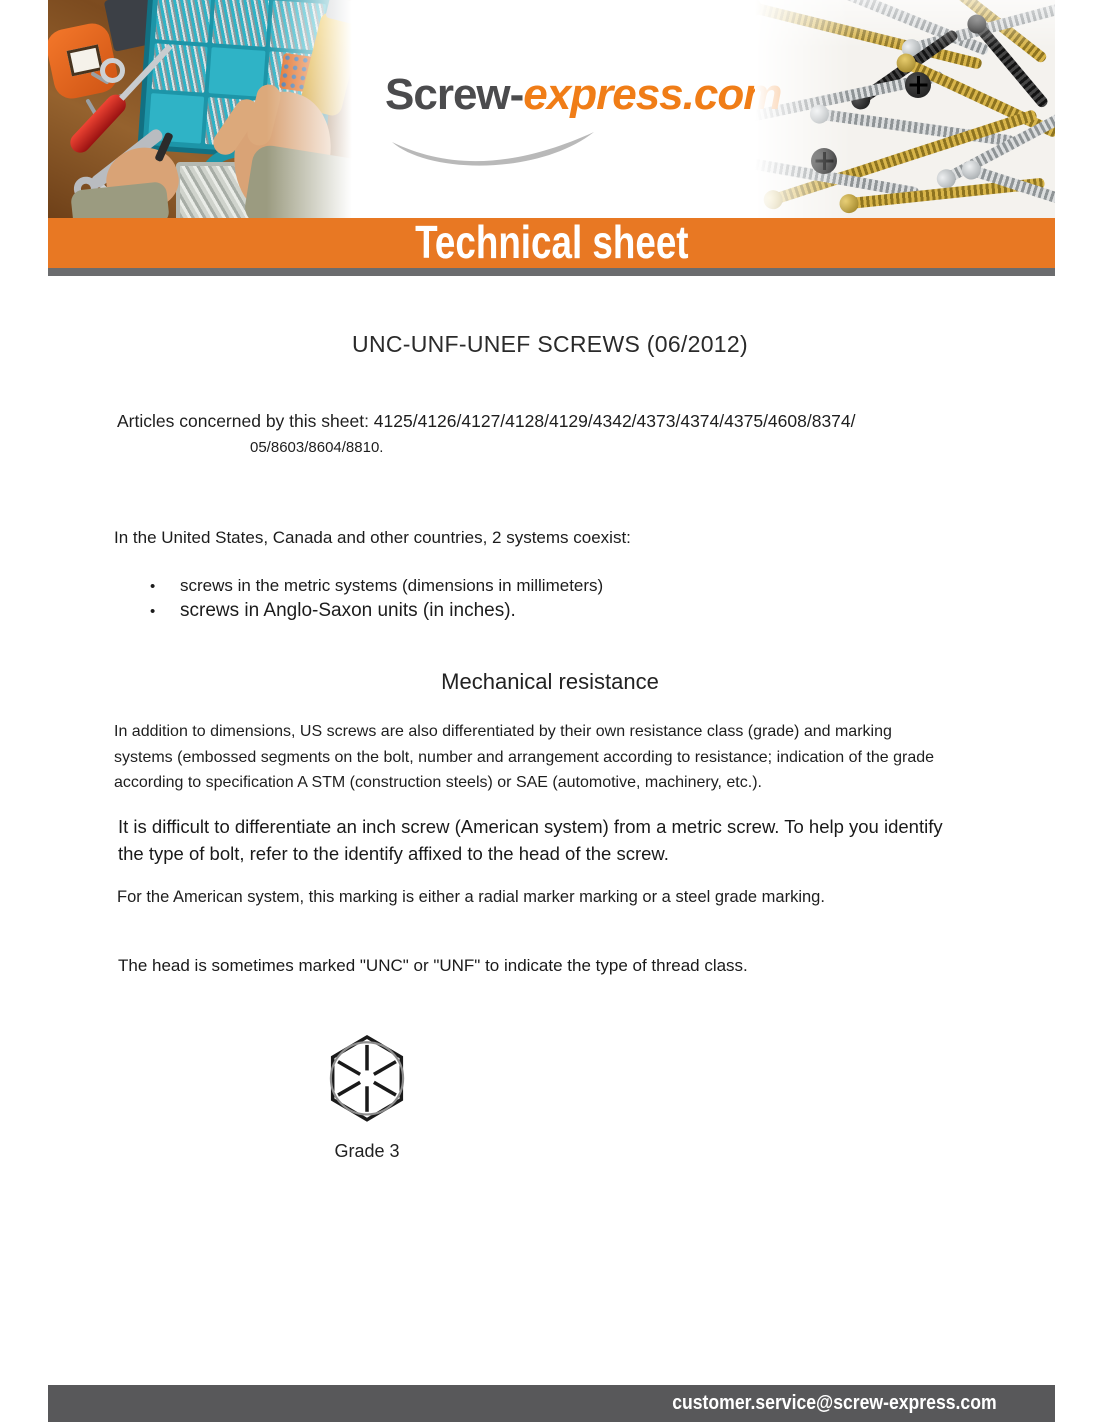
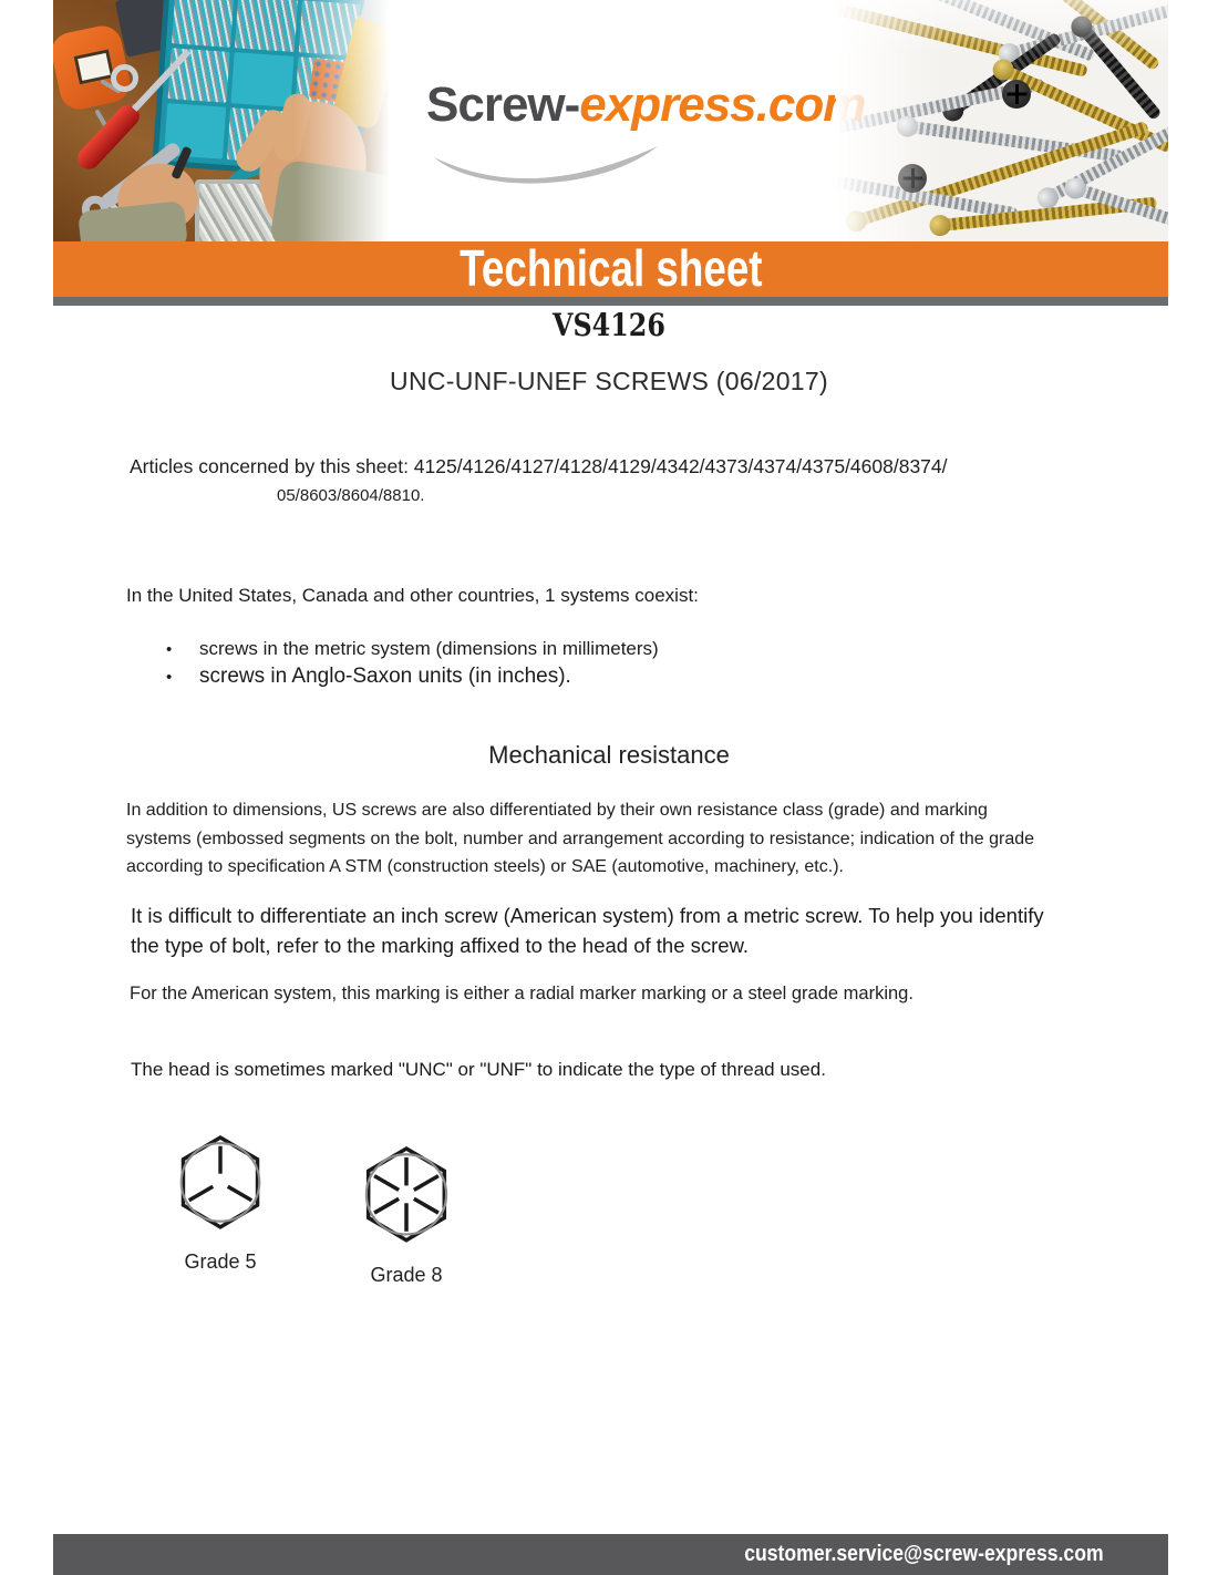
  Screw-express.co
  Technical sheet
+ VS4126
- UNC-UNF-UNEF SCREWS (06/2012)
+ UNC-UNF-UNEF SCREWS (06/2017)
  Articles concerned by this sheet: 4125/4126/4127/4128/4129/4342/4373/4374/4375/4608/8374/
  05/8603/8604/8810.
- In the United States, Canada and other countries, 2 systems coexist:
+ In the United States, Canada and other countries, 1 systems coexist:
  •
- screws in the metric systems (dimensions in millimeters)
+ screws in the metric system (dimensions in millimeters)
  •
  screws in Anglo-Saxon units (in inches).
  Mechanical resistance
  In addition to dimensions, US screws are also differentiated by their own resistance class (grade) and marking systems (embossed segments on the bolt, number and arrangement according to resistance; indication of the grade according to specification A STM (construction steels) or SAE (automotive, machinery, etc.).
- It is difficult to differentiate an inch screw (American system) from a metric screw. To help you identify the type of bolt, refer to the identify affixed to the head of the screw.
+ It is difficult to differentiate an inch screw (American system) from a metric screw. To help you identify the type of bolt, refer to the marking affixed to the head of the screw.
  For the American system, this marking is either a radial marker marking or a steel grade marking.
- The head is sometimes marked "UNC" or "UNF" to indicate the type of thread class.
+ The head is sometimes marked "UNC" or "UNF" to indicate the type of thread used.
+ Grade 5
- Grade 3
+ Grade 8
  customer.service@screw-express.com
